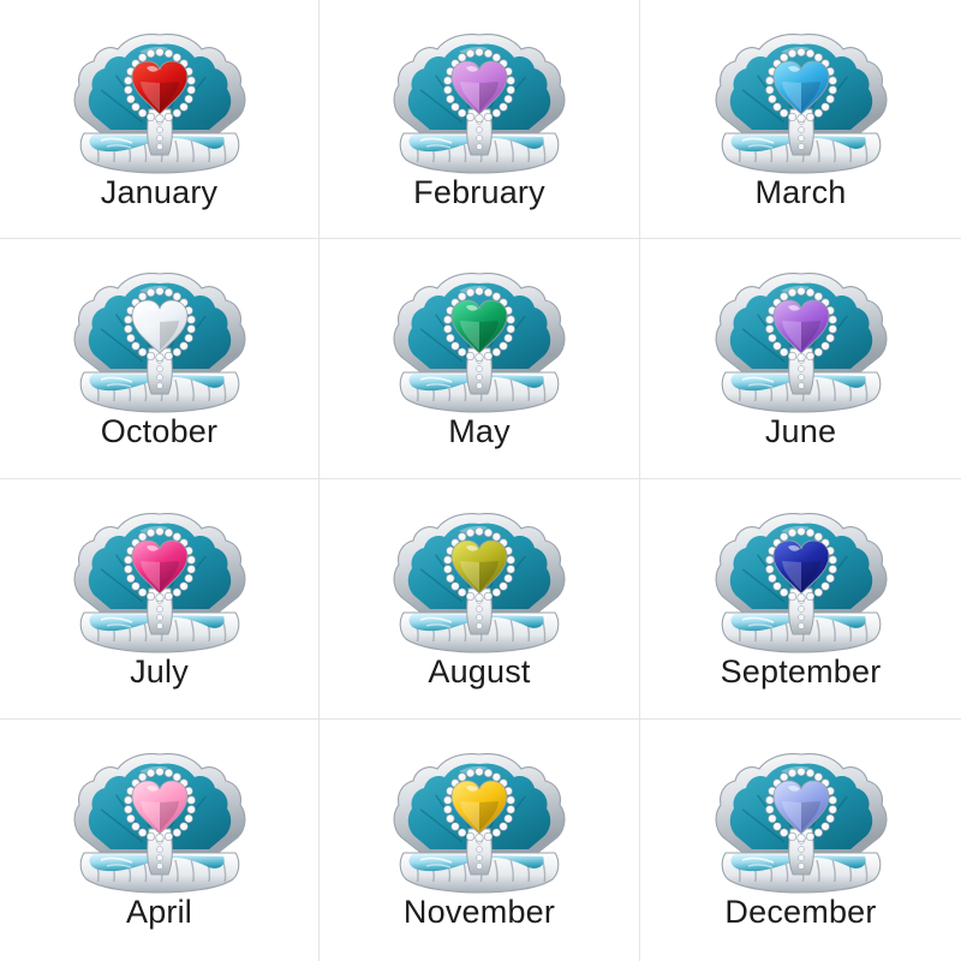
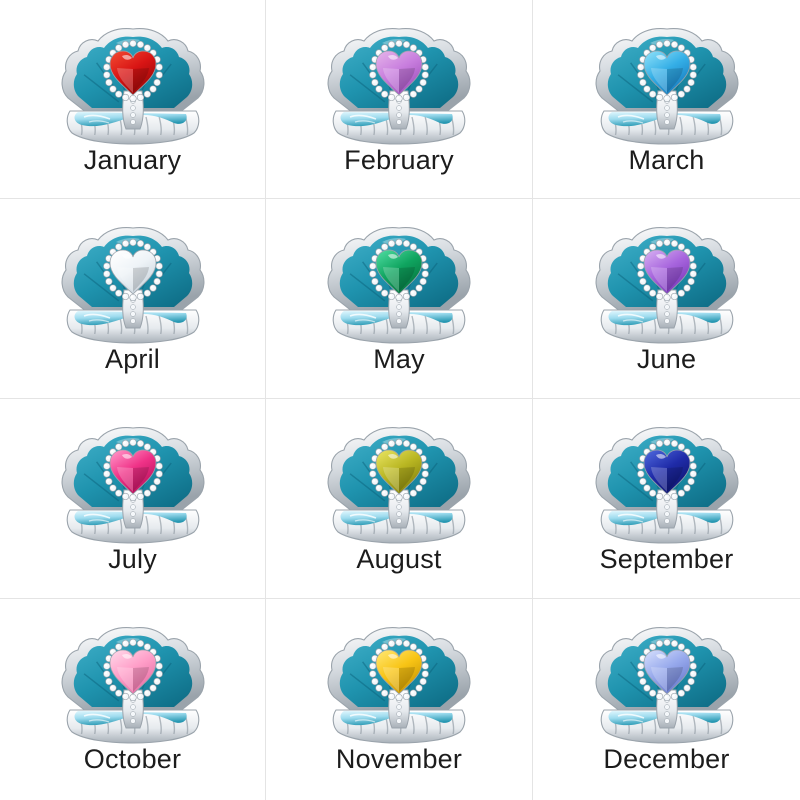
  January
  February
  March
- October
+ April
  May
  June
  July
  August
  September
- April
+ October
  November
  December
